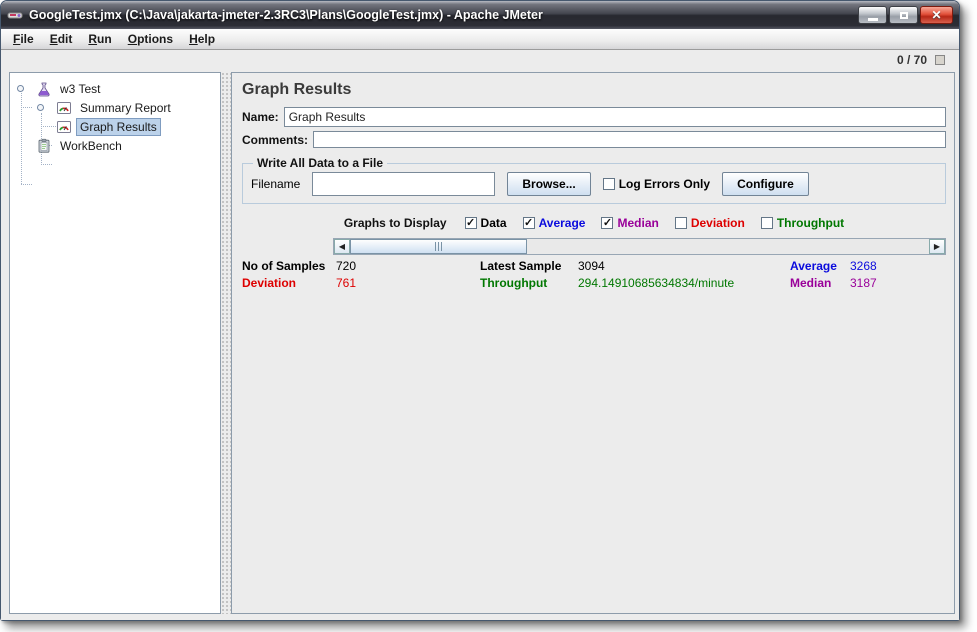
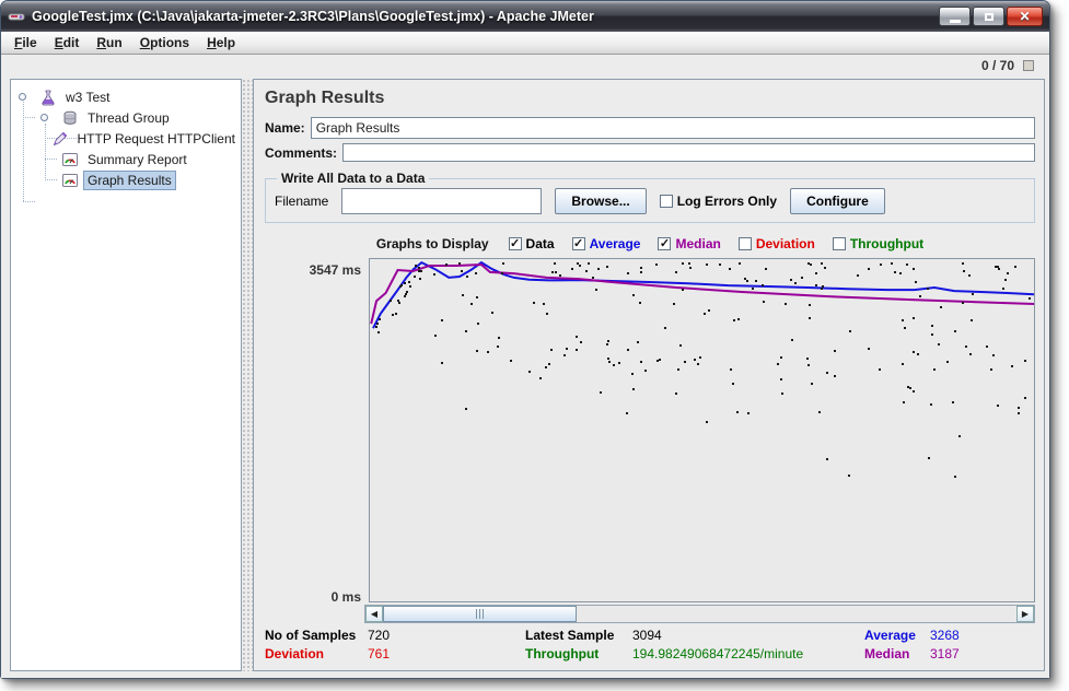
  GoogleTest.jmx (C:\Java\jakarta-jmeter-2.3RC3\Plans\GoogleTest.jmx) - Apache JMeter
  ✕
  File
  Edit
  Run
  Options
  Help
  0 / 70
  w3 Test
+ Thread Group
+ HTTP Request HTTPClient
  Summary Report
  Graph Results
- WorkBench
  Graph Results
  Name:
  Graph Results
  Comments:
- Write All Data to a File
+ Write All Data to a Data
  Filename
  Browse...
  Log Errors Only
  Configure
  Graphs to Display
  ✓
  Data
  ✓
  Average
  ✓
  Median
  Deviation
  Throughput
+ 3547 ms
+ 0 ms
  ◀
  ▶
  No of Samples
  720
  Latest Sample
  3094
  Average
  3268
  Deviation
  761
  Throughput
- 294.14910685634834/minute
+ 194.98249068472245/minute
  Median
  3187
